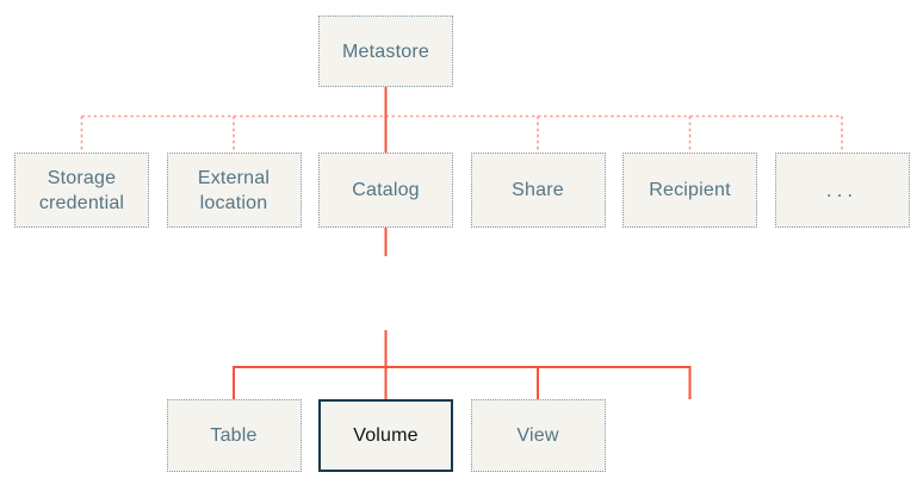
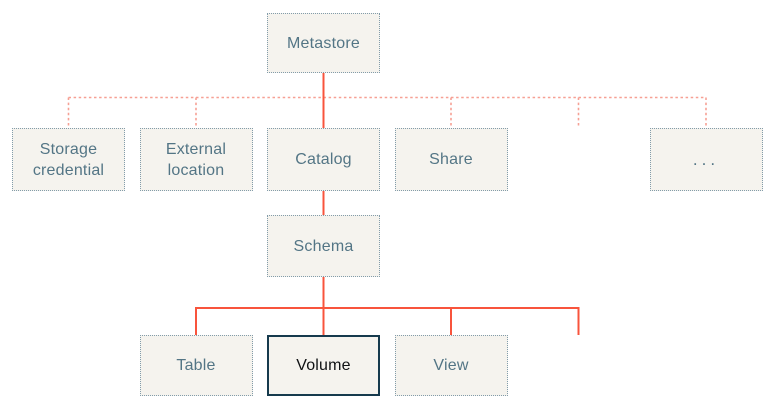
  Metastore
  Storage credential
  External location
  Catalog
  Share
- Recipient
  ...
+ Schema
  Table
  Volume
  View
